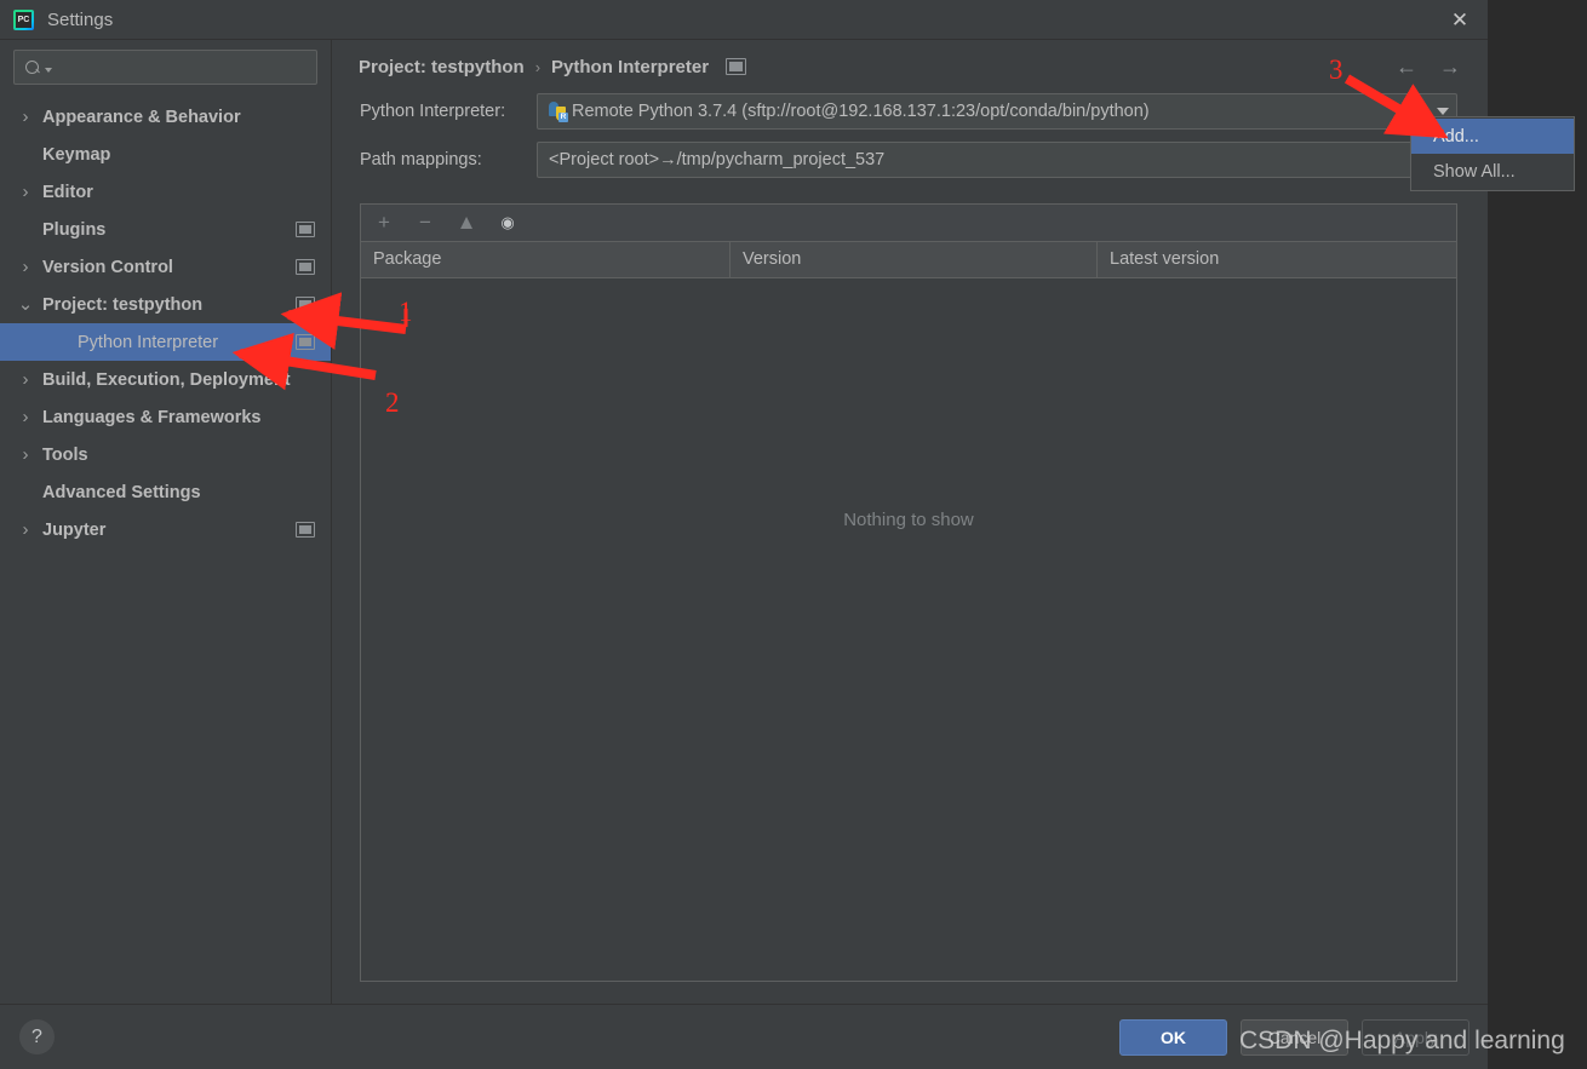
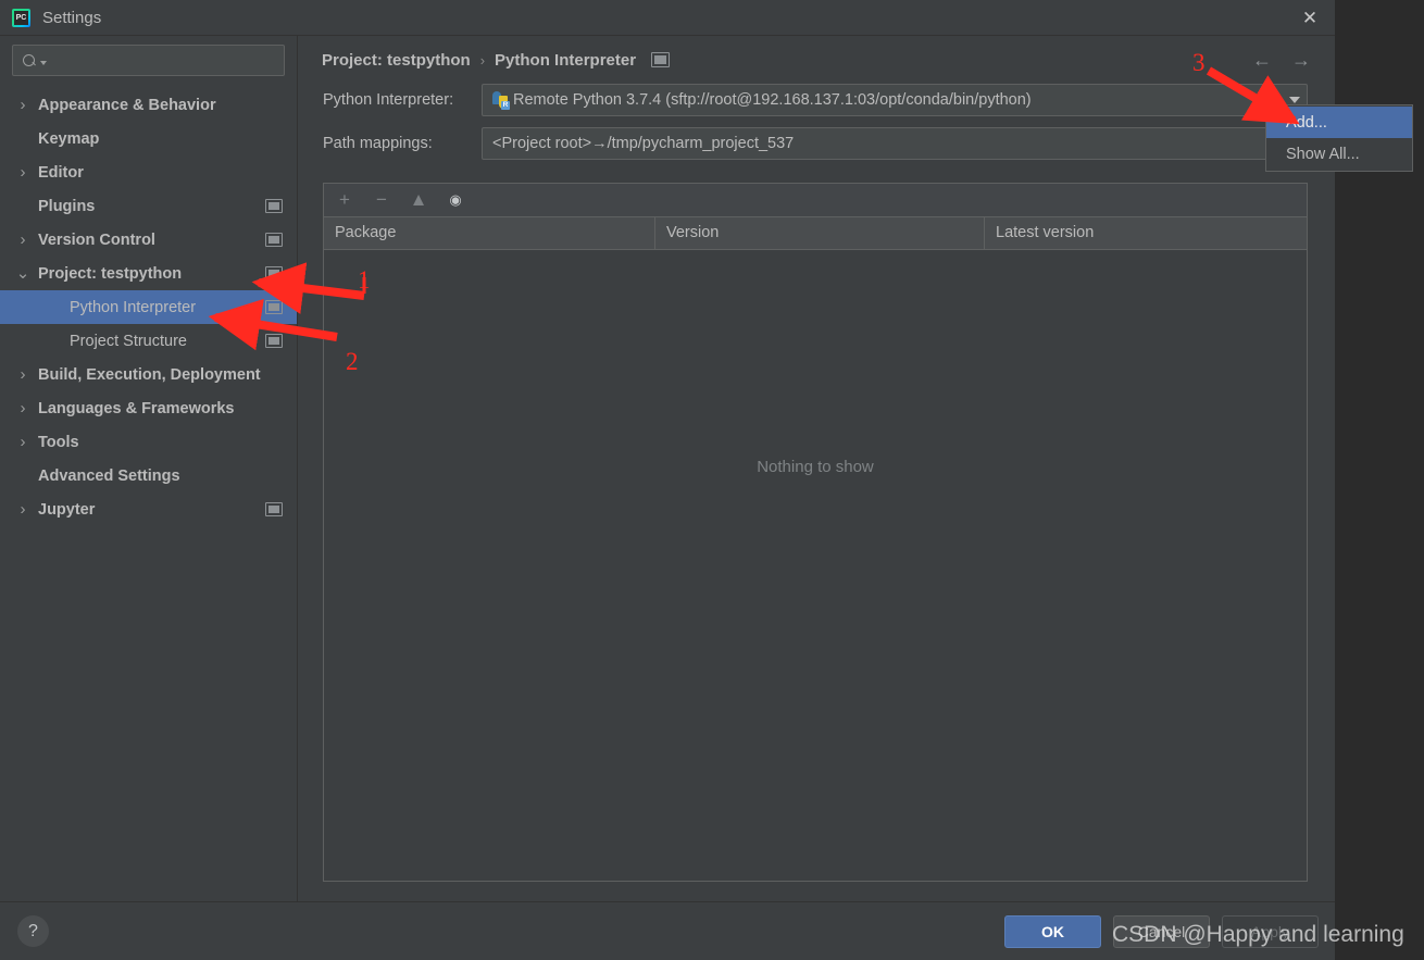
  Settings
  ✕
  ›
  Appearance & Behavior
  Keymap
  ›
  Editor
  Plugins
  ›
  Version Control
  ⌄
  Project: testpython
  Python Interpreter
+ Project Structure
  ›
  Build, Execution, Deployment
  ›
  Languages & Frameworks
  ›
  Tools
  Advanced Settings
  ›
  Jupyter
  Project: testpython
  ›
  Python Interpreter
  ←
  →
  Python Interpreter:
- Remote Python 3.7.4 (sftp://root@192.168.137.1:23/opt/conda/bin/python)
+ Remote Python 3.7.4 (sftp://root@192.168.137.1:03/opt/conda/bin/python)
  Path mappings:
  <Project root>→/tmp/pycharm_project_537
  +
  −
  ▲
  ◉
  Package
  Version
  Latest version
  Nothing to show
  ?
  OK
  Cancel
  Apply
  dd...
  Show All...
  1
  2
  3
  CSDN @Happy and learning
